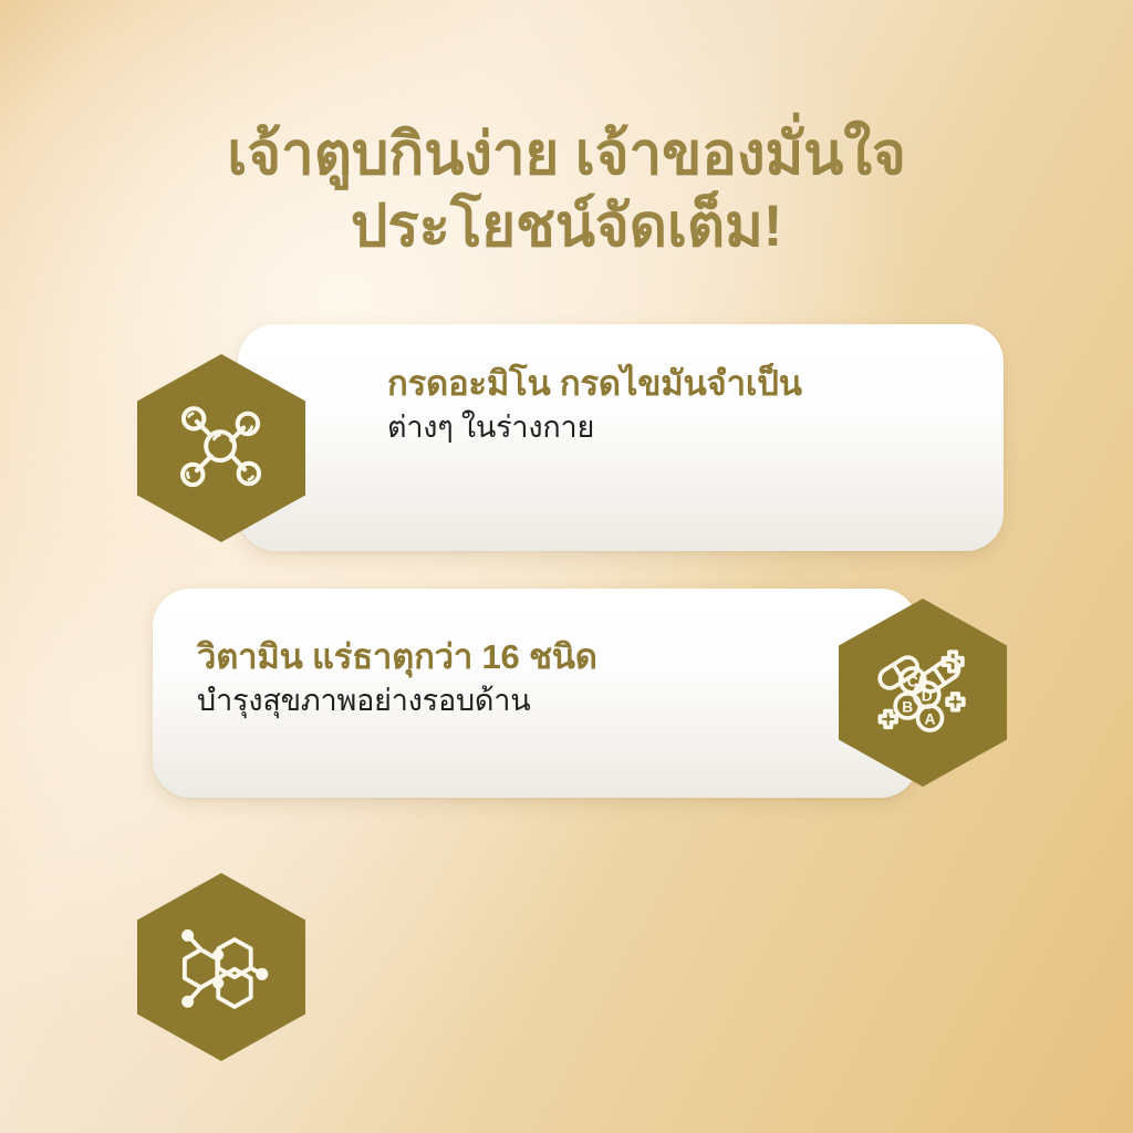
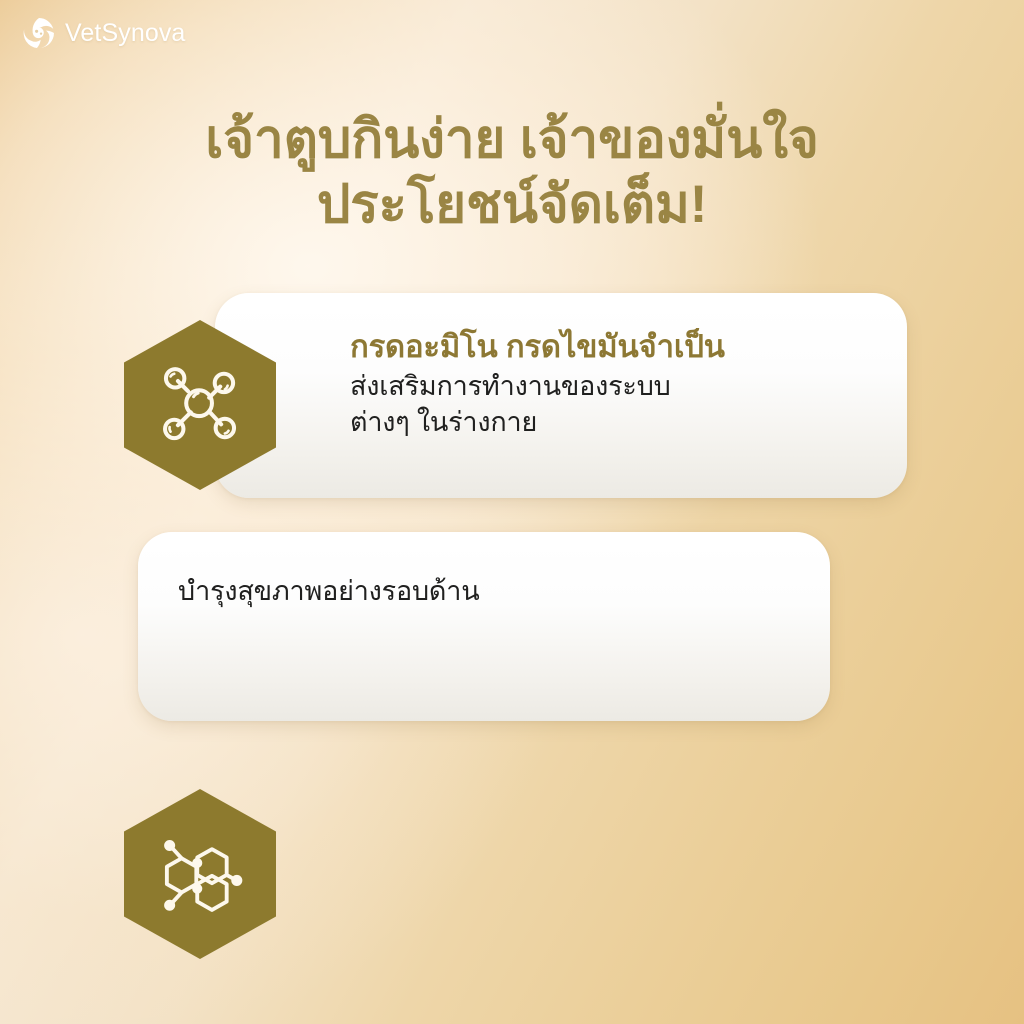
+ VetSynova
  เจ้าตูบกินง่าย เจ้าของมั่นใจ
  ประโยชน์จัดเต็ม!
  กรดอะมิโน กรดไขมันจำเป็น
+ ส่งเสริมการทำงานของระบบ
  ต่างๆ ในร่างกาย
- วิตามิน แร่ธาตุกว่า 16 ชนิด
  บำรุงสุขภาพอย่างรอบด้าน
- C
- D
- B
- A
